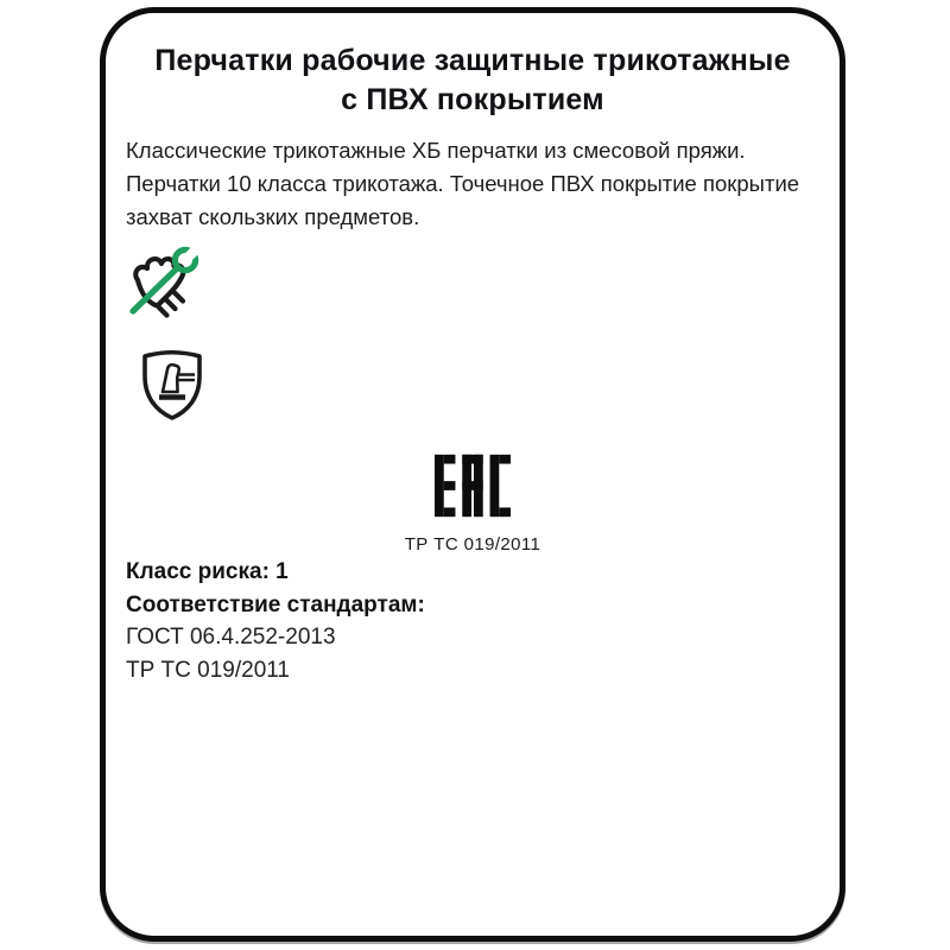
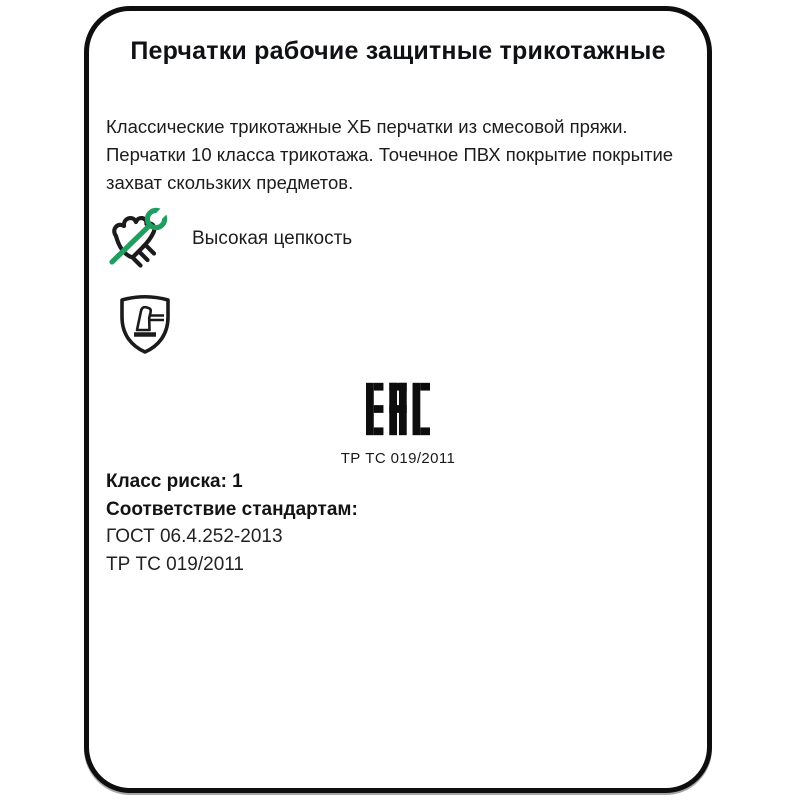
  Перчатки рабочие защитные трикотажные
- с ПВХ покрытием
  Классические трикотажные ХБ перчатки из смесовой пряжи. Перчатки 10 класса трикотажа. Точечное ПВХ покрытие покрытие захват скользких предметов.
+ Высокая цепкость
  ТР ТС 019/2011
  Класс риска: 1
  Соответствие стандартам:
  ГОСТ 06.4.252-2013
  ТР ТС 019/2011
